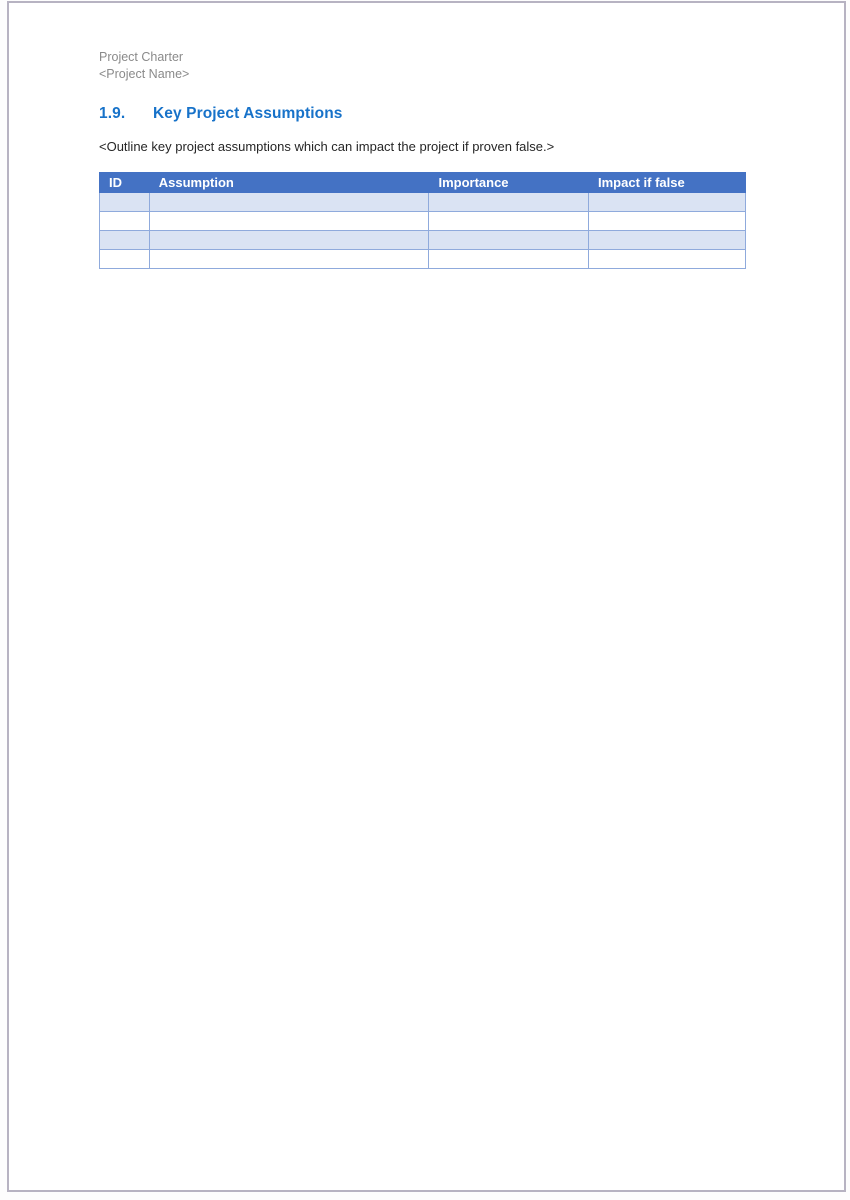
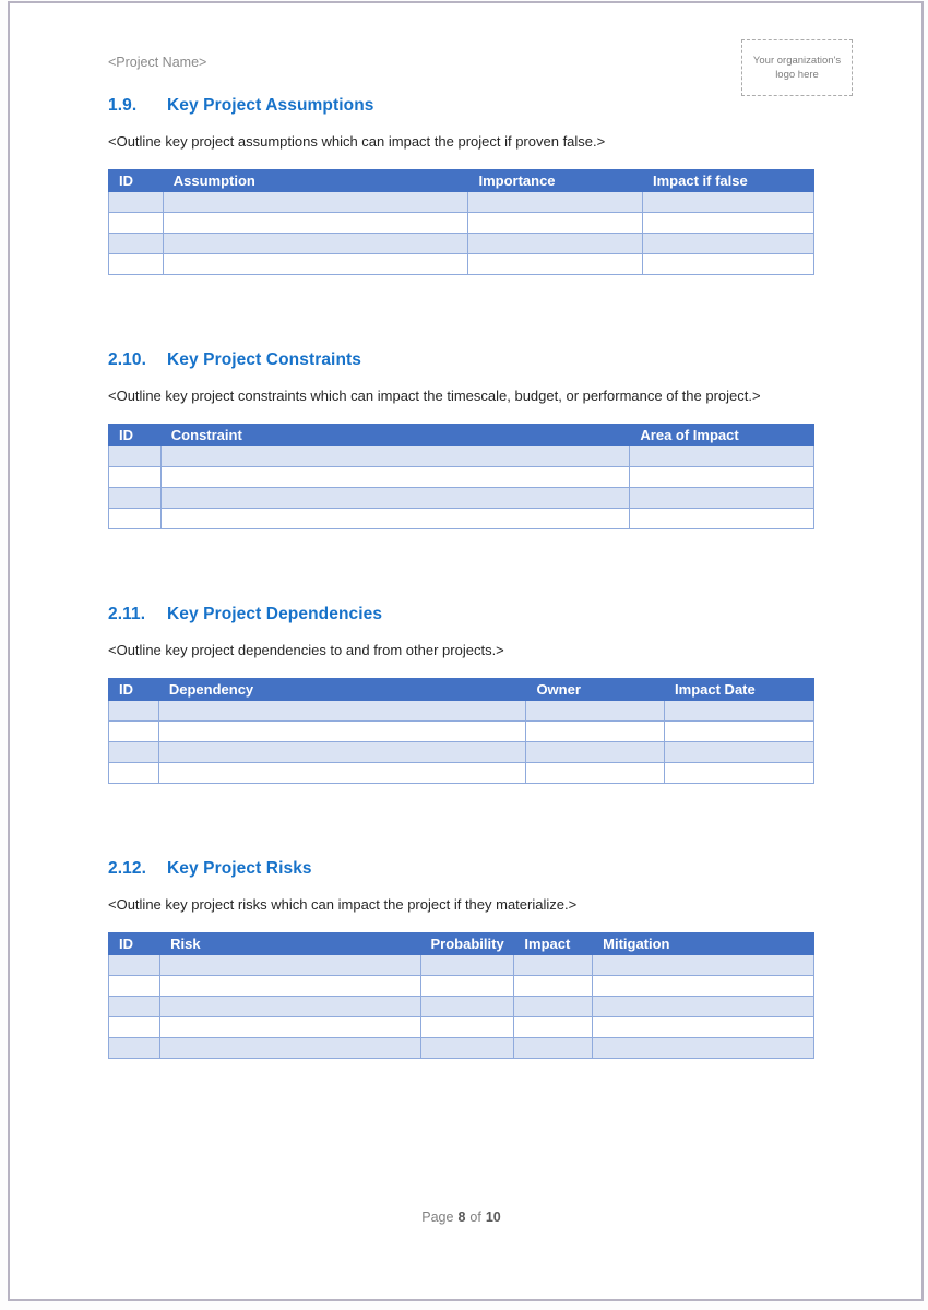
- Project Charter
  <Project Name>
+ Your organization's logo here
  1.9.
  Key Project Assumptions
  <Outline key project assumptions which can impact the project if proven false.>
  ID	Assumption	Importance	Impact if false
+ 2.10.
+ Key Project Constraints
+ <Outline key project constraints which can impact the timescale, budget, or performance of the project.>
+ ID	Constraint	Area of Impact
+ 2.11.
+ Key Project Dependencies
+ <Outline key project dependencies to and from other projects.>
+ ID	Dependency	Owner	Impact Date
+ 2.12.
+ Key Project Risks
+ <Outline key project risks which can impact the project if they materialize.>
+ ID	Risk	Probability	Impact	Mitigation
+ Page 8 of 10
